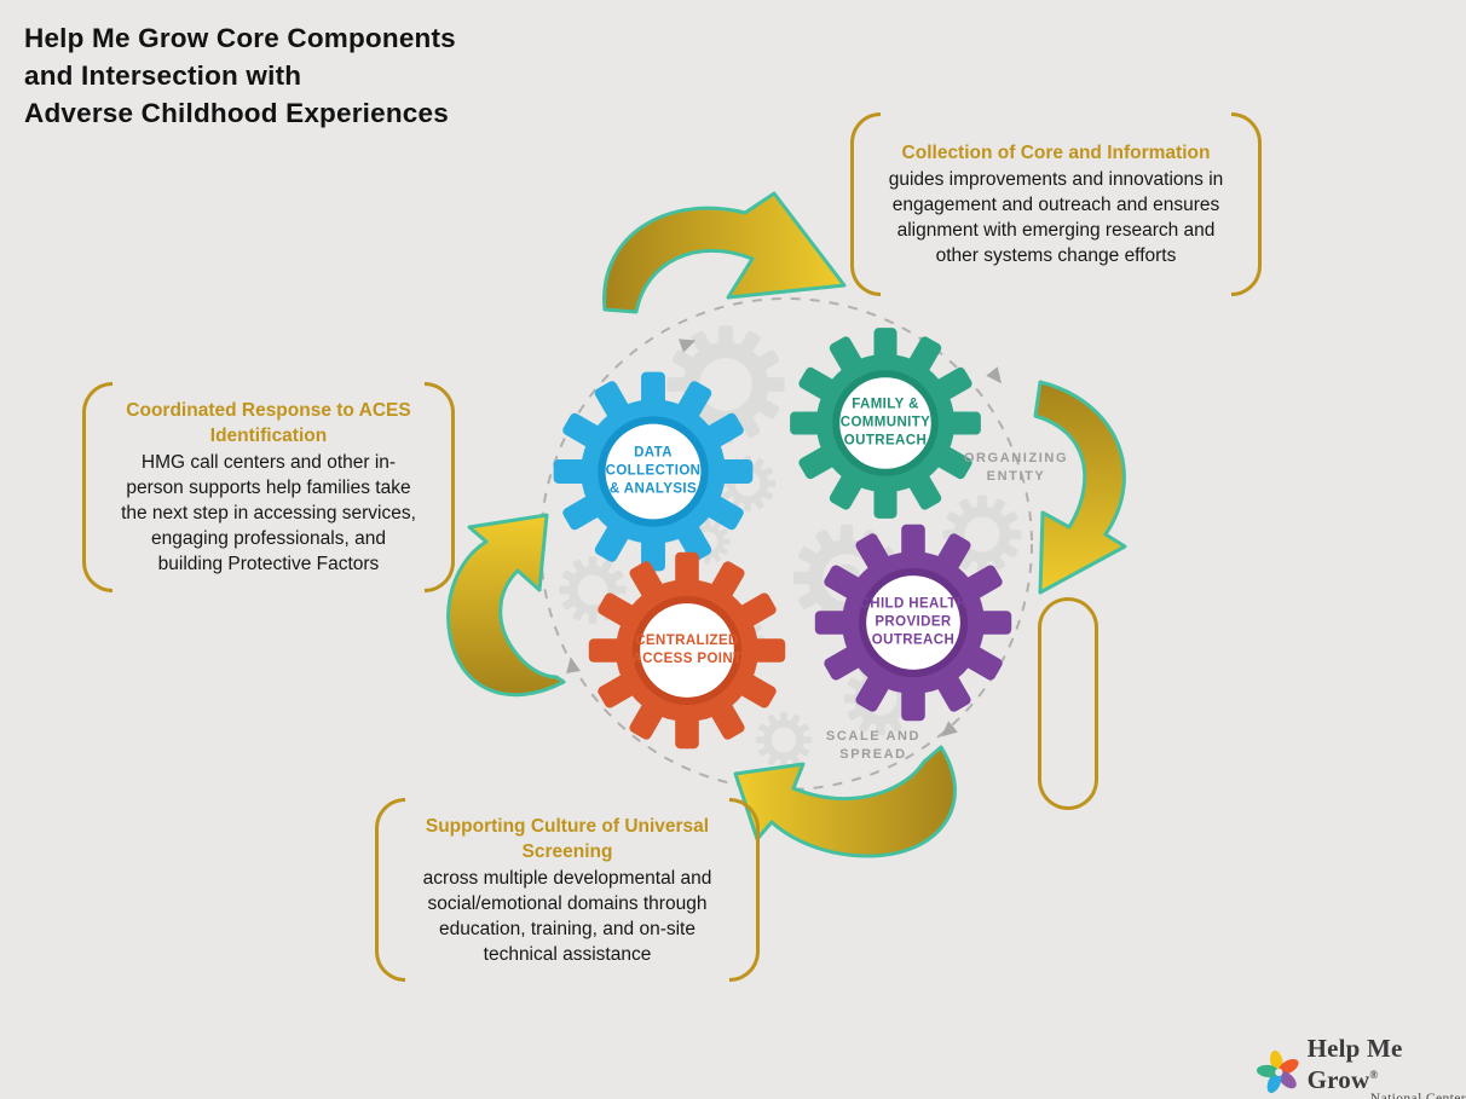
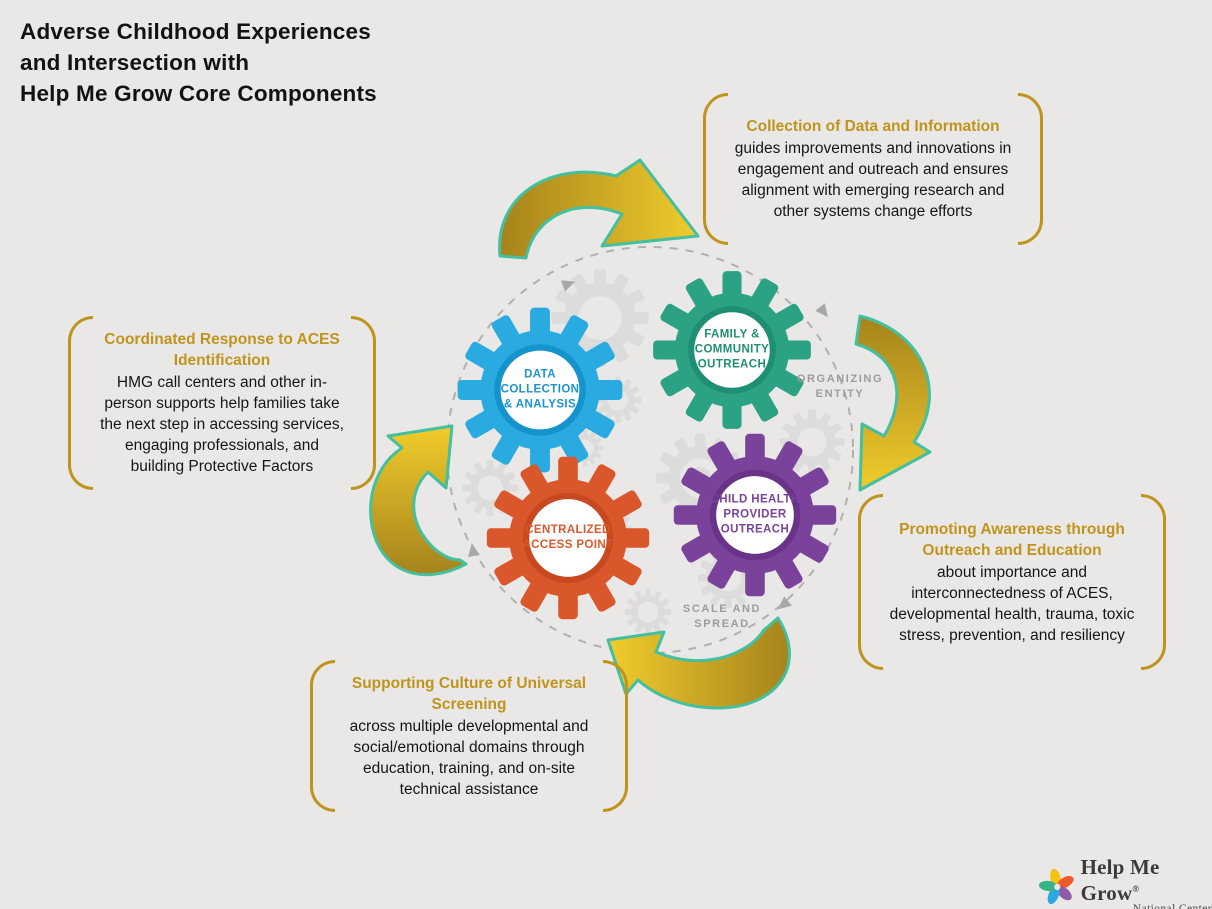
- Help Me Grow Core Components
+ Adverse Childhood Experiences
  and Intersection with
- Adverse Childhood Experiences
+ Help Me Grow Core Components
  DATA
  COLLECTION
  & ANALYSIS
  FAMILY &
  COMMUNITY
  OUTREACH
  CENTRALIZED
  ACCESS POINT
  CHILD HEALTH
  PROVIDER
  OUTREACH
  ORGANIZING
  ENTITY
  SCALE AND
  SPREAD
- Collection of Core and Information
+ Collection of Data and Information
  guides improvements and innovations in engagement and outreach and ensures alignment with emerging research and other systems change efforts
  Coordinated Response to ACES Identification
  HMG call centers and other in-person supports help families take the next step in accessing services, engaging professionals, and building Protective Factors
+ Promoting Awareness through Outreach and Education
+ about importance and interconnectedness of ACES, developmental health, trauma, toxic stress, prevention, and resiliency
  Supporting Culture of Universal Screening
  across multiple developmental and social/emotional domains through education, training, and on-site technical assistance
  Help Me Grow®
